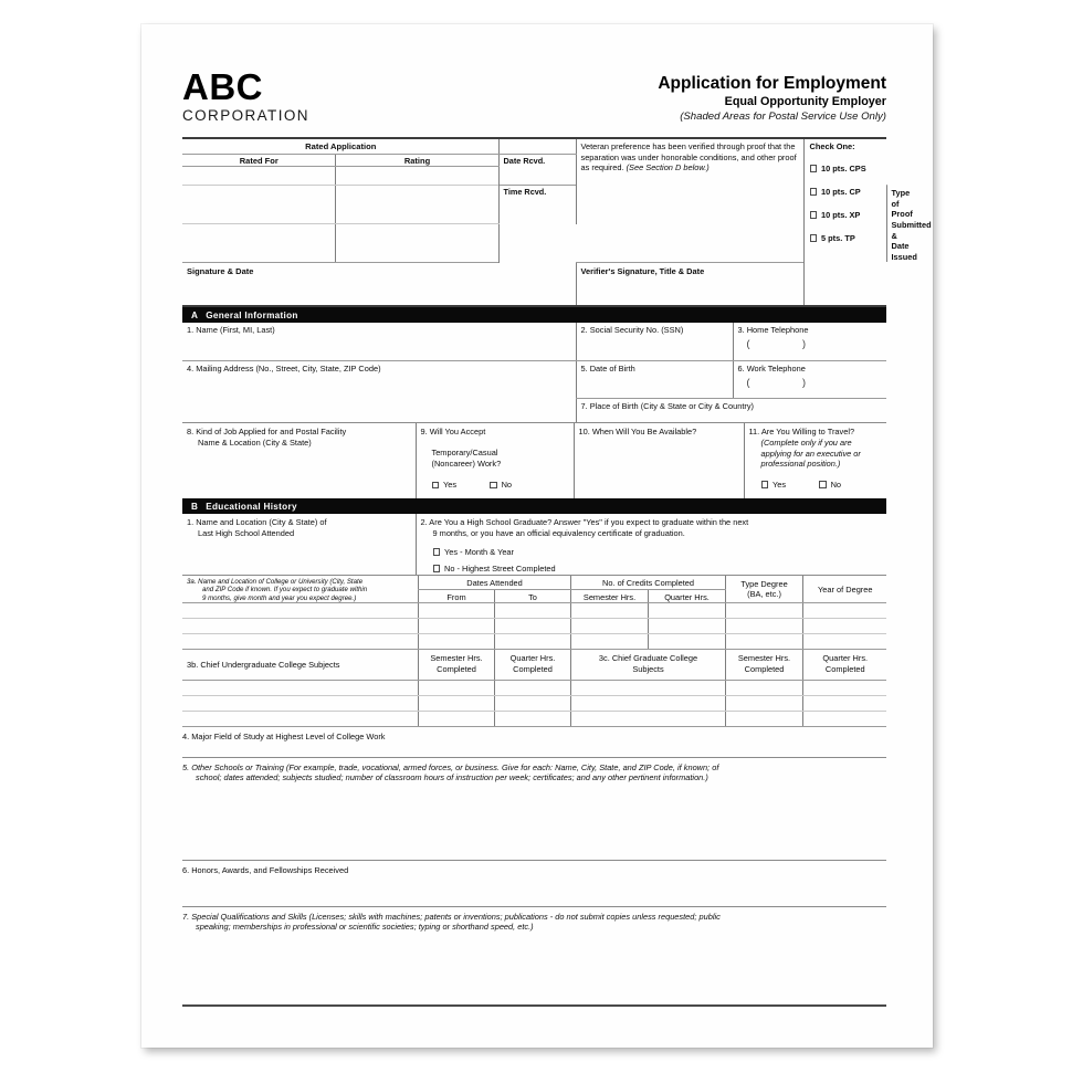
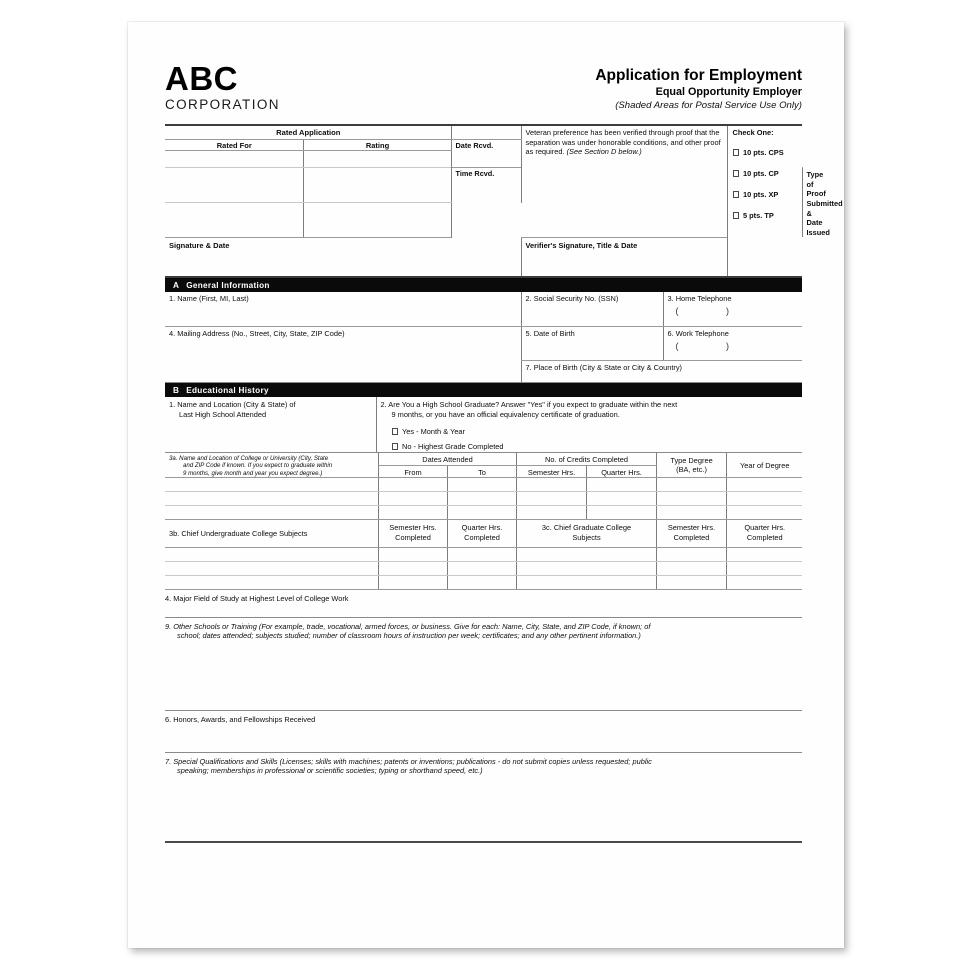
  ABC
  CORPORATION
  Application for Employment
  Equal Opportunity Employer
  (Shaded Areas for Postal Service Use Only)
  Rated Application		Veteran preference has been verified through proof that the separation was under honorable conditions, and other proof as required. (See Section D below.)	Check One: 10 pts. CPS 10 pts. CP 10 pts. XP 5 pts. TP
  Rated For	Rating	Date Rcvd.
  		Time Rcvd.	Type of Proof Submitted & Date Issued
  Signature & Date	Verifier's Signature, Title & Date
  A General Information
  1. Name (First, MI, Last)	2. Social Security No. (SSN)	3. Home Telephone ( )
  4. Mailing Address (No., Street, City, State, ZIP Code)	5. Date of Birth	6. Work Telephone ( )
  7. Place of Birth (City & State or City & Country)
- 8. Kind of Job Applied for and Postal Facility Name & Location (City & State)	9. Will You Accept Temporary/Casual (Noncareer) Work? Yes No	10. When Will You Be Available?	11. Are You Willing to Travel? (Complete only if you are applying for an executive or professional position.) Yes No
  B Educational History
- 1. Name and Location (City & State) of Last High School Attended	2. Are You a High School Graduate? Answer "Yes" if you expect to graduate within the next 9 months, or you have an official equivalency certificate of graduation. Yes - Month & Year No - Highest Street Completed
+ 1. Name and Location (City & State) of Last High School Attended	2. Are You a High School Graduate? Answer "Yes" if you expect to graduate within the next 9 months, or you have an official equivalency certificate of graduation. Yes - Month & Year No - Highest Grade Completed
  From	To	Semester Hrs.	Quarter Hrs.
  3b. Chief Undergraduate College Subjects	Semester Hrs. Completed	Quarter Hrs. Completed	3c. Chief Graduate College Subjects	Semester Hrs. Completed	Quarter Hrs. Completed
  4. Major Field of Study at Highest Level of College Work
- 5. Other Schools or Training (For example, trade, vocational, armed forces, or business. Give for each: Name, City, State, and ZIP Code, if known; of
+ 9. Other Schools or Training (For example, trade, vocational, armed forces, or business. Give for each: Name, City, State, and ZIP Code, if known; of
  school; dates attended; subjects studied; number of classroom hours of instruction per week; certificates; and any other pertinent information.)
  6. Honors, Awards, and Fellowships Received
  7. Special Qualifications and Skills (Licenses; skills with machines; patents or inventions; publications - do not submit copies unless requested; public
  speaking; memberships in professional or scientific societies; typing or shorthand speed, etc.)
